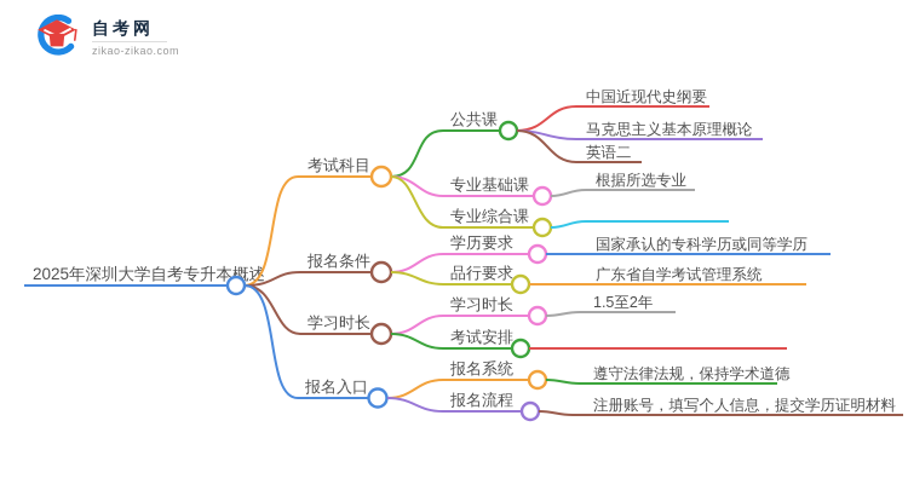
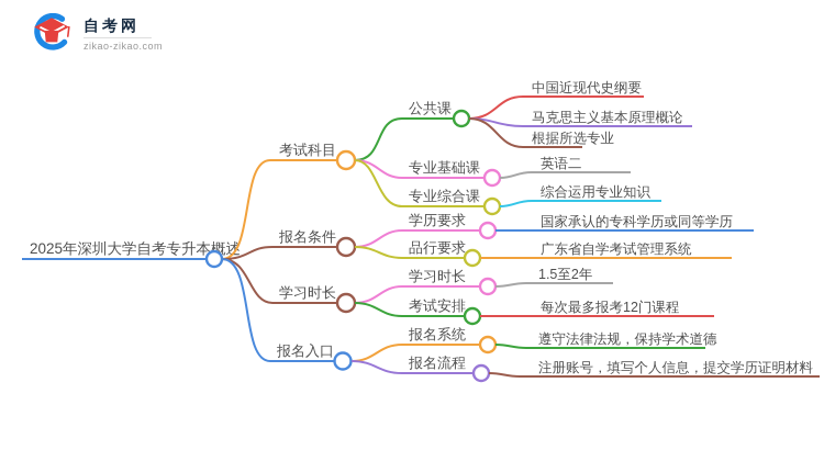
  自考网
  zikao-zikao.com
  2025年深圳大学自考专升本概述
  考试科目
  报名条件
  学习时长
  报名入口
  公共课
  中国近现代史纲要
  马克思主义基本原理概论
- 英语二
+ 根据所选专业
  专业基础课
- 根据所选专业
+ 英语二
  专业综合课
+ 综合运用专业知识
  学历要求
  国家承认的专科学历或同等学历
  品行要求
  广东省自学考试管理系统
  学习时长
  1.5至2年
  考试安排
+ 每次最多报考12门课程
  报名系统
  遵守法律法规，保持学术道德
  报名流程
  注册账号，填写个人信息，提交学历证明材料
